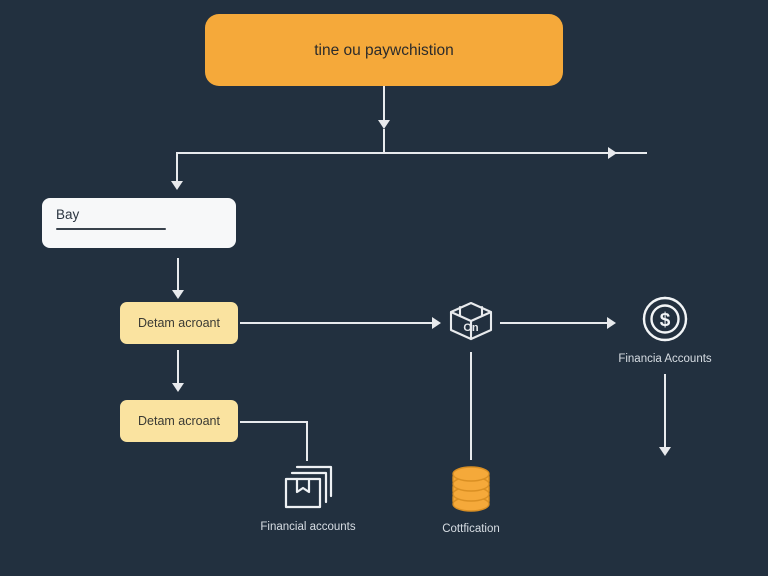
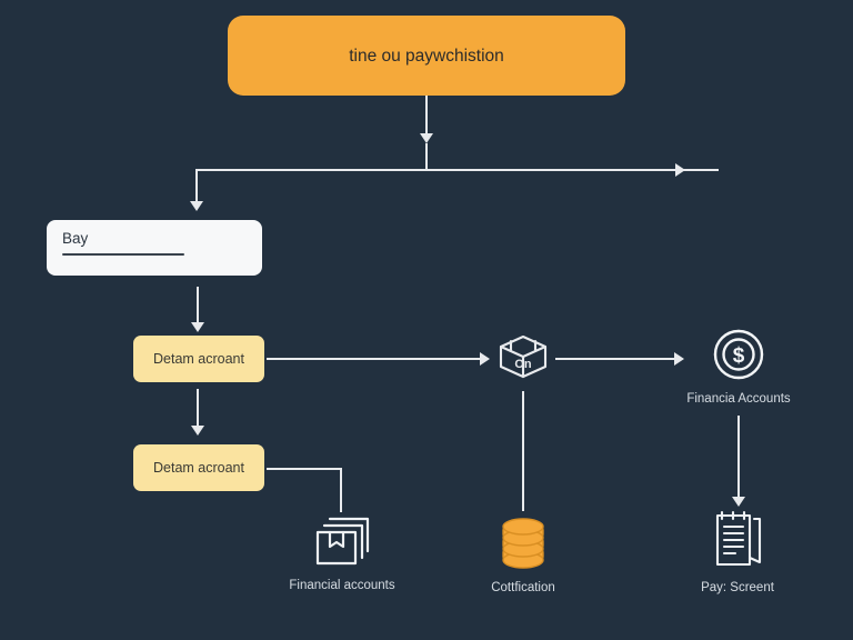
  tine ou paywchistion
  Bay
  Detam acroant
  Detam acroant
  On
  $
  Financia Accounts
  Financial accounts
  Cottfication
+ Pay: Screent
